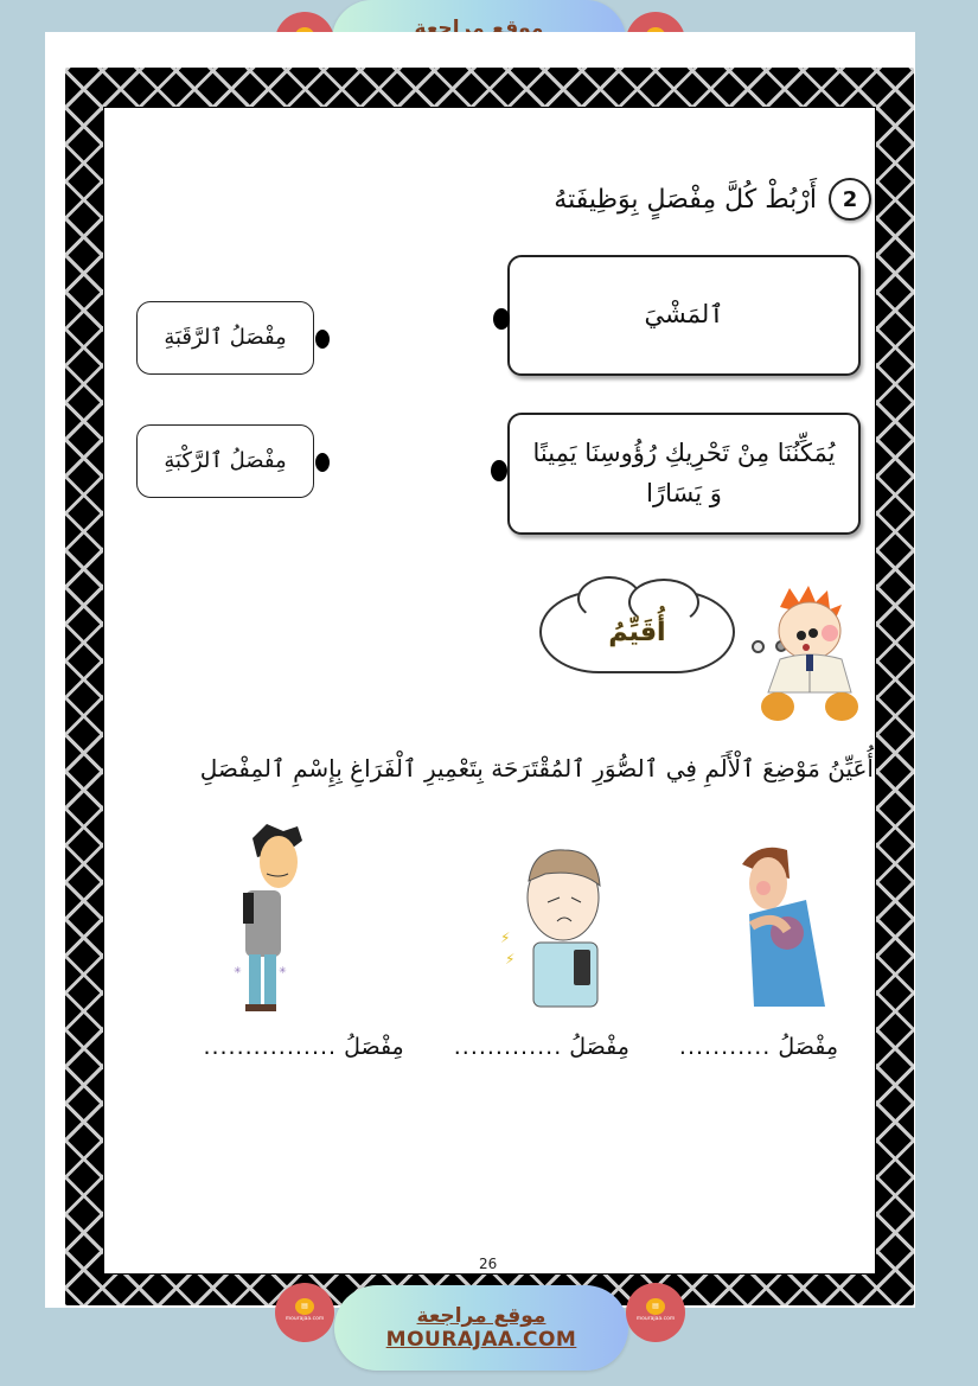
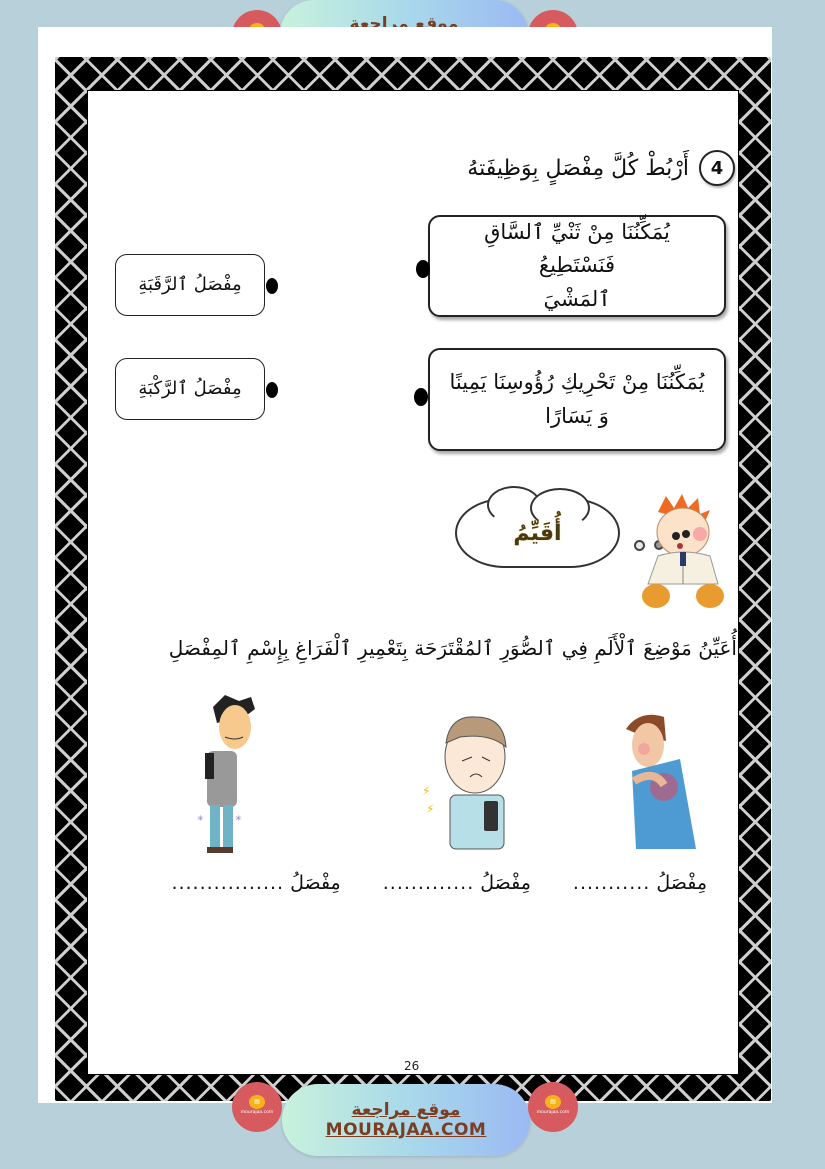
  موقع مراجعة
- 2
+ 4
  أَرْبُطْ كُلَّ مِفْصَلٍ بِوَظِيفَتهُ
+ يُمَكِّنُنَا مِنْ ثَنْيِّ ٱلسَّاقِ فَنَسْتَطِيعُ
  ٱلمَشْيَ
  يُمَكِّنُنَا مِنْ تَحْرِيكِ رُؤُوسِنَا يَمِينًا
  وَ يَسَارًا
  مِفْصَلُ ٱلرَّقَبَةِ
  مِفْصَلُ ٱلرَّكْبَةِ
  أُقَيِّمُ
  أُعَيِّنُ مَوْضِعَ ٱلْأَلَمِ فِي ٱلصُّوَرِ ٱلمُقْتَرَحَة بِتَعْمِيرِ ٱلْفَرَاغِ بِإِسْمِ ٱلمِفْصَلِ
  ✳
  ✳
  ⚡
  ⚡
  مِفْصَلُ
  ...........
  مِفْصَلُ
  .............
  مِفْصَلُ
  ................
  26
  موقع مراجعة
  MOURAJAA.COM
